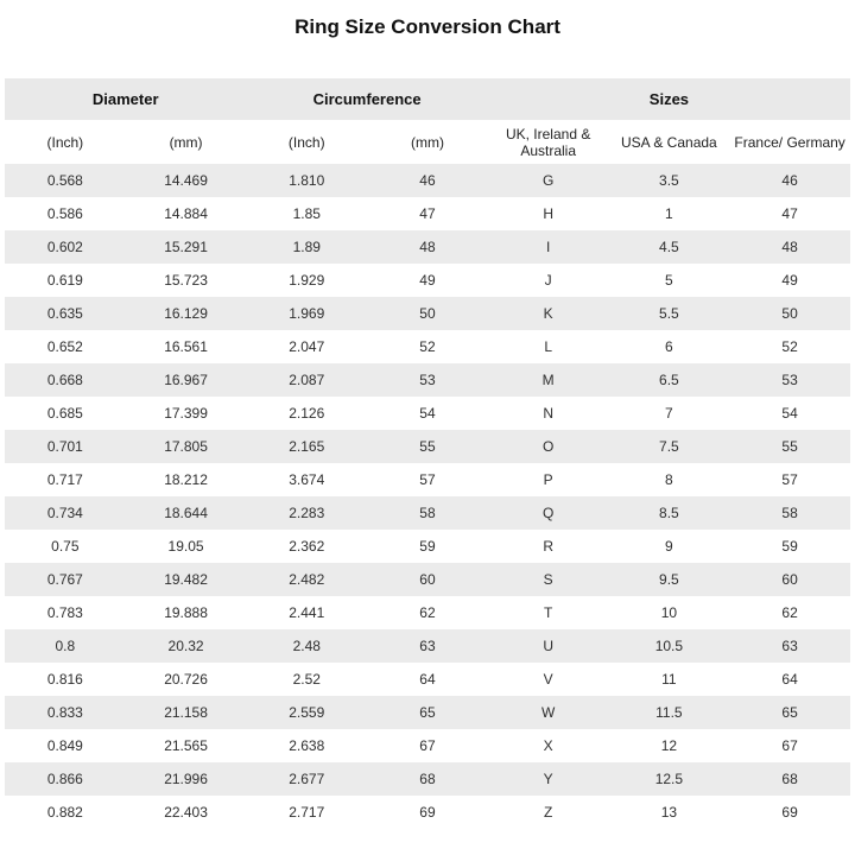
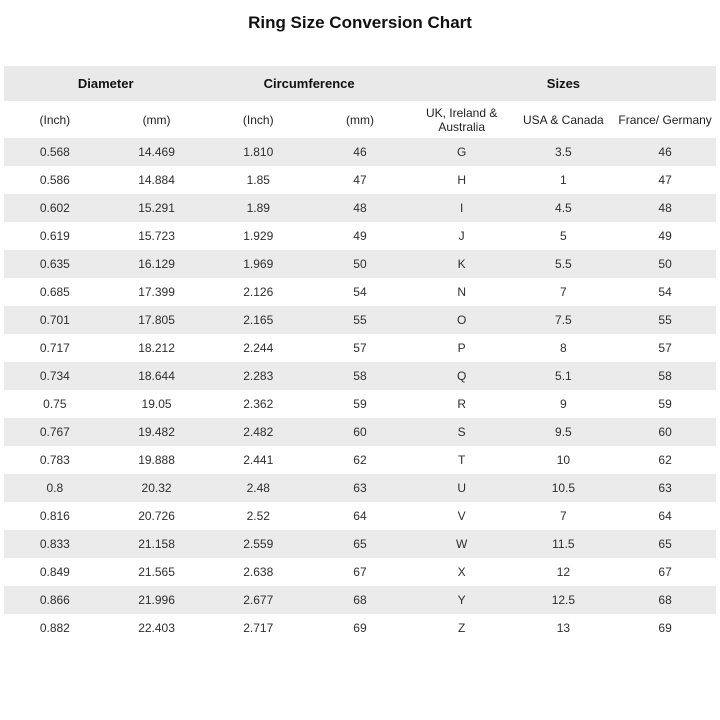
  Ring Size Conversion Chart
  Diameter	Circumference	Sizes
  (Inch)	(mm)	(Inch)	(mm)	UK, Ireland & Australia	USA & Canada	France/ Germany
  0.568	14.469	1.810	46	G	3.5	46
  0.586	14.884	1.85	47	H	1	47
  0.602	15.291	1.89	48	I	4.5	48
  0.619	15.723	1.929	49	J	5	49
  0.635	16.129	1.969	50	K	5.5	50
- 0.652	16.561	2.047	52	L	6	52
- 0.668	16.967	2.087	53	M	6.5	53
  0.685	17.399	2.126	54	N	7	54
  0.701	17.805	2.165	55	O	7.5	55
- 0.717	18.212	3.674	57	P	8	57
+ 0.717	18.212	2.244	57	P	8	57
- 0.734	18.644	2.283	58	Q	8.5	58
+ 0.734	18.644	2.283	58	Q	5.1	58
  0.75	19.05	2.362	59	R	9	59
  0.767	19.482	2.482	60	S	9.5	60
  0.783	19.888	2.441	62	T	10	62
  0.8	20.32	2.48	63	U	10.5	63
- 0.816	20.726	2.52	64	V	11	64
+ 0.816	20.726	2.52	64	V	7	64
  0.833	21.158	2.559	65	W	11.5	65
  0.849	21.565	2.638	67	X	12	67
  0.866	21.996	2.677	68	Y	12.5	68
  0.882	22.403	2.717	69	Z	13	69
